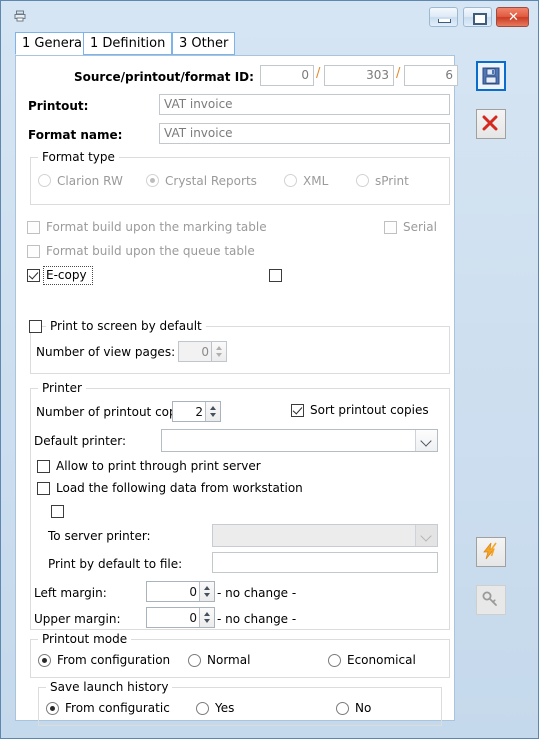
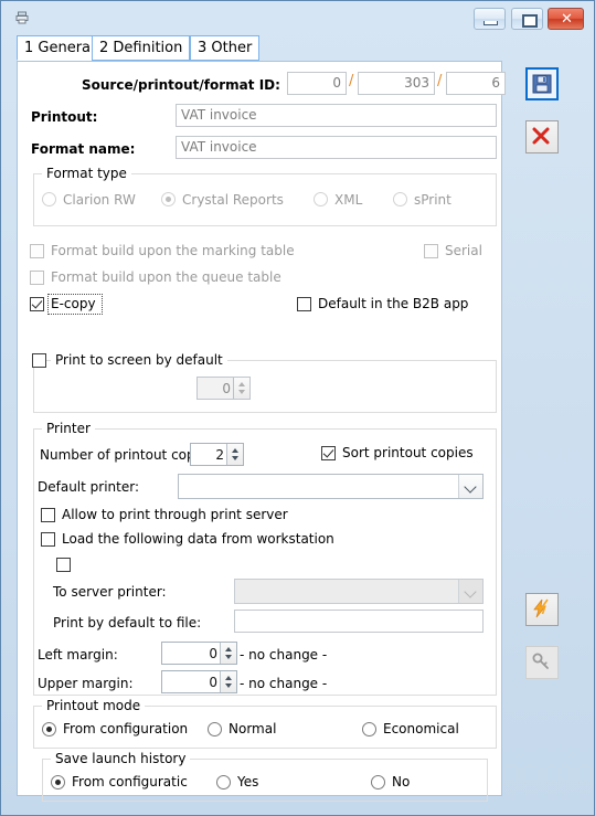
  ✕
  1 Genera
- 1 Definition
+ 2 Definition
  3 Other
  Source/printout/format ID:
  0
  /
  303
  /
  6
  Printout:
  VAT invoice
  Format name:
  VAT invoice
  Format type
  Clarion RW
  Crystal Reports
  XML
  sPrint
  Format build upon the marking table
  Serial
  Format build upon the queue table
  E-copy
+ Default in the B2B app
  Print to screen by default
- Number of view pages:
  0
  Printer
  Number of printout co
  2
  Sort printout copies
  Default printer:
  Allow to print through print server
  Load the following data from workstation
  To server printer:
  Print by default to file:
  Left margin:
  0
  - no change -
  Upper margin:
  0
  - no change -
  Printout mode
  From configuration
  Normal
  Economical
  Save launch history
  From configuratic
  Yes
  No
